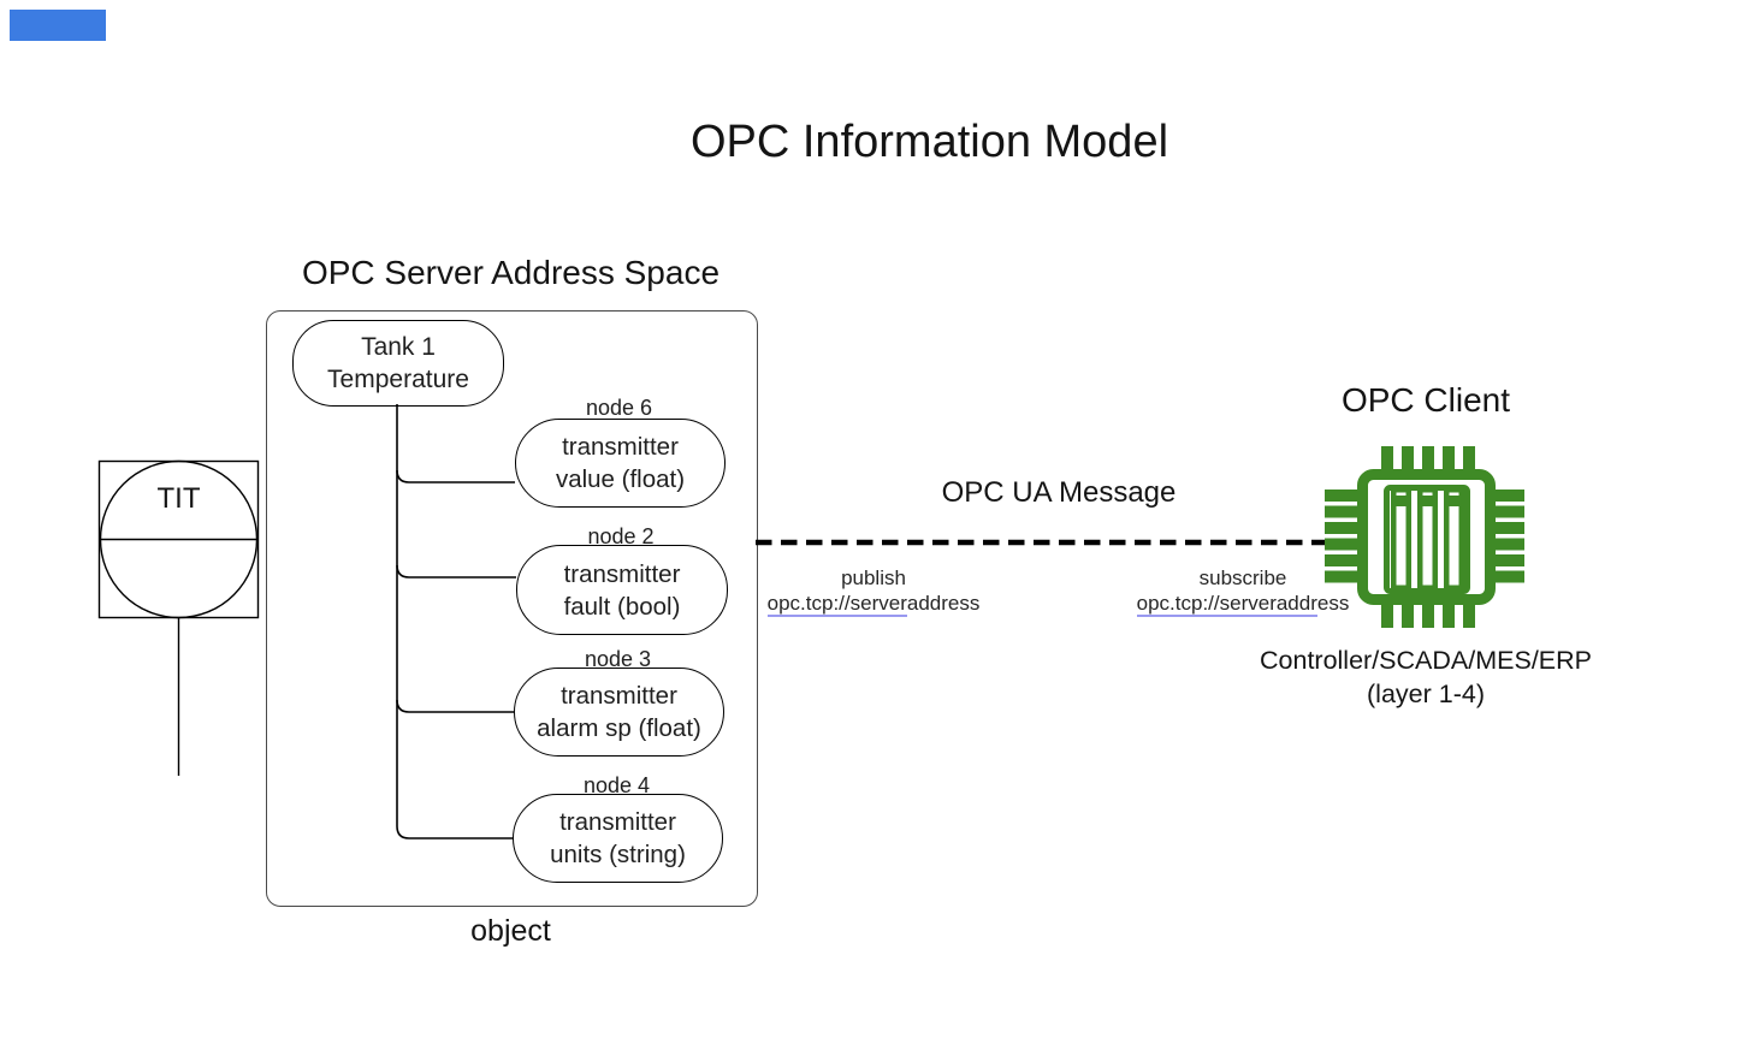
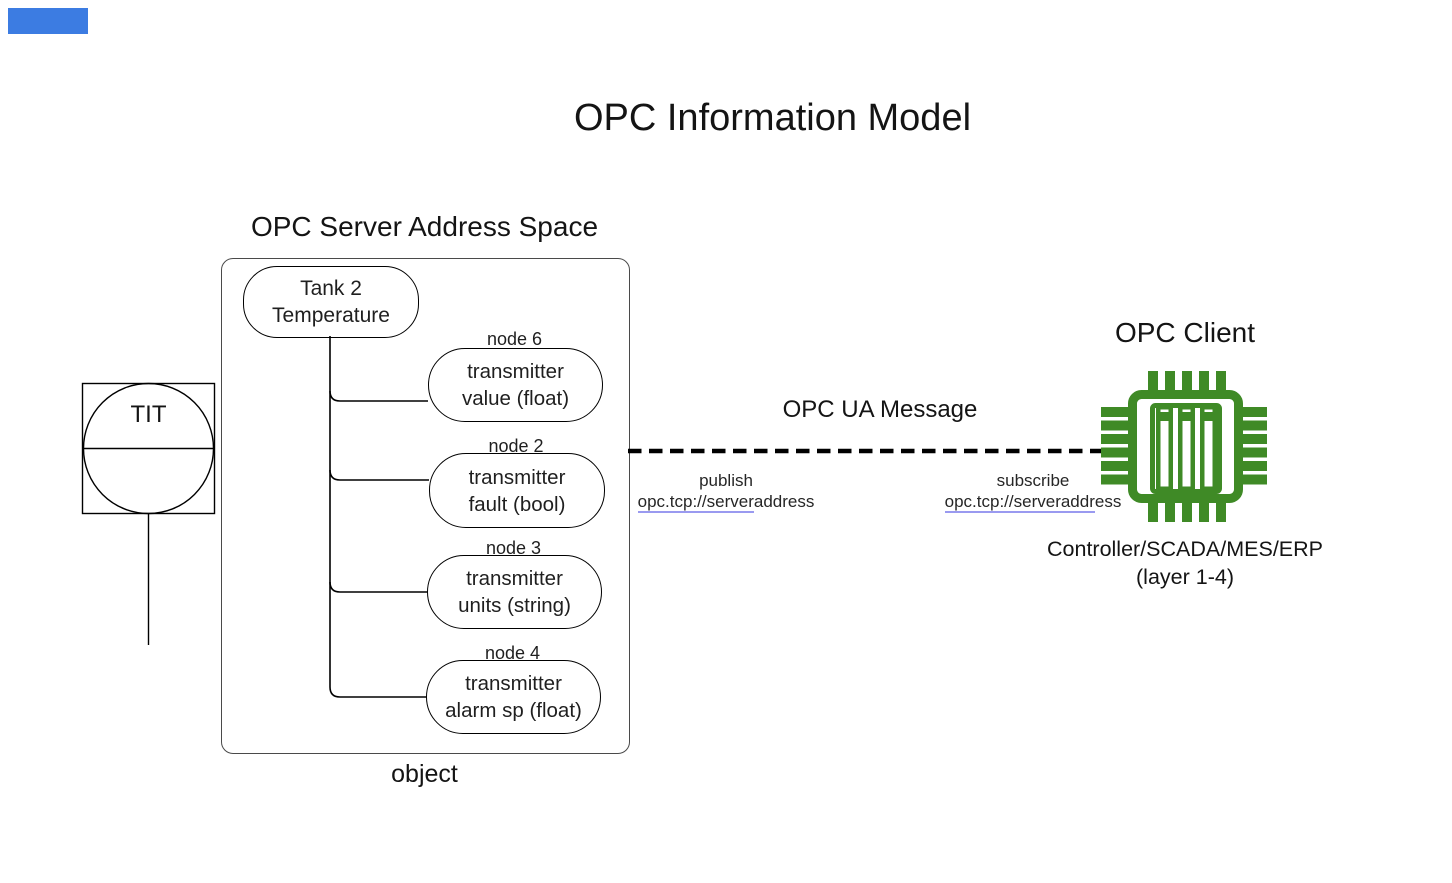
  OPC Information Model
  OPC Server Address Space
- Tank 1
+ Tank 2
  Temperature
  node 6
  transmitter
  value (float)
  node 2
  transmitter
  fault (bool)
  node 3
  transmitter
- alarm sp (float)
+ units (string)
  node 4
  transmitter
- units (string)
+ alarm sp (float)
  object
  TIT
  OPC UA Message
  publish
  opc.tcp://serveraddress
  subscribe
  opc.tcp://serveraddress
  OPC Client
  Controller/SCADA/MES/ERP
  (layer 1-4)
